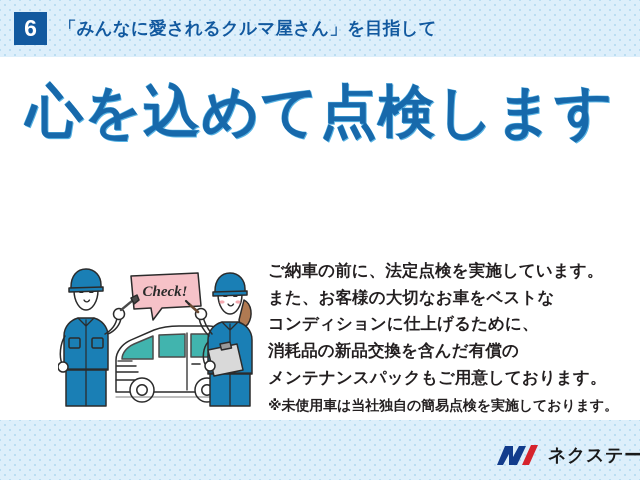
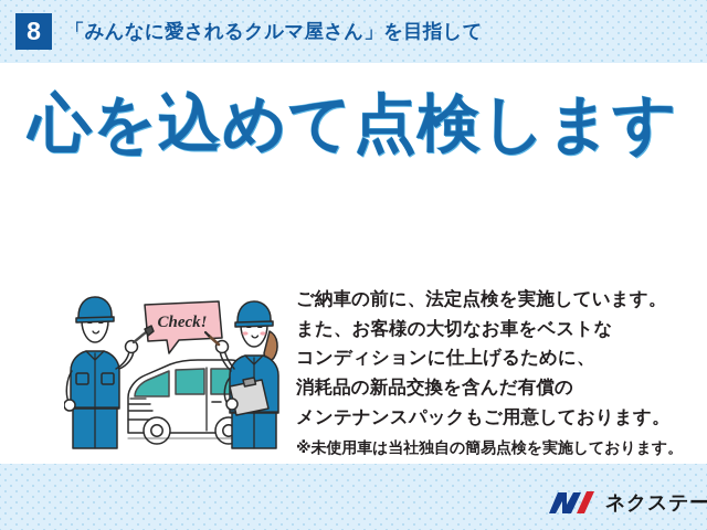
- 6
+ 8
  「みんなに愛されるクルマ屋さん」を目指して
  心を込めて点検します
  ご納車の前に、法定点検を実施しています。
  また、お客様の大切なお車をベストな
  コンディションに仕上げるために、
  消耗品の新品交換を含んだ有償の
  メンテナンスパックもご用意しております。
  ※未使用車は当社独自の簡易点検を実施しております。
  Check!
  ネクステー
